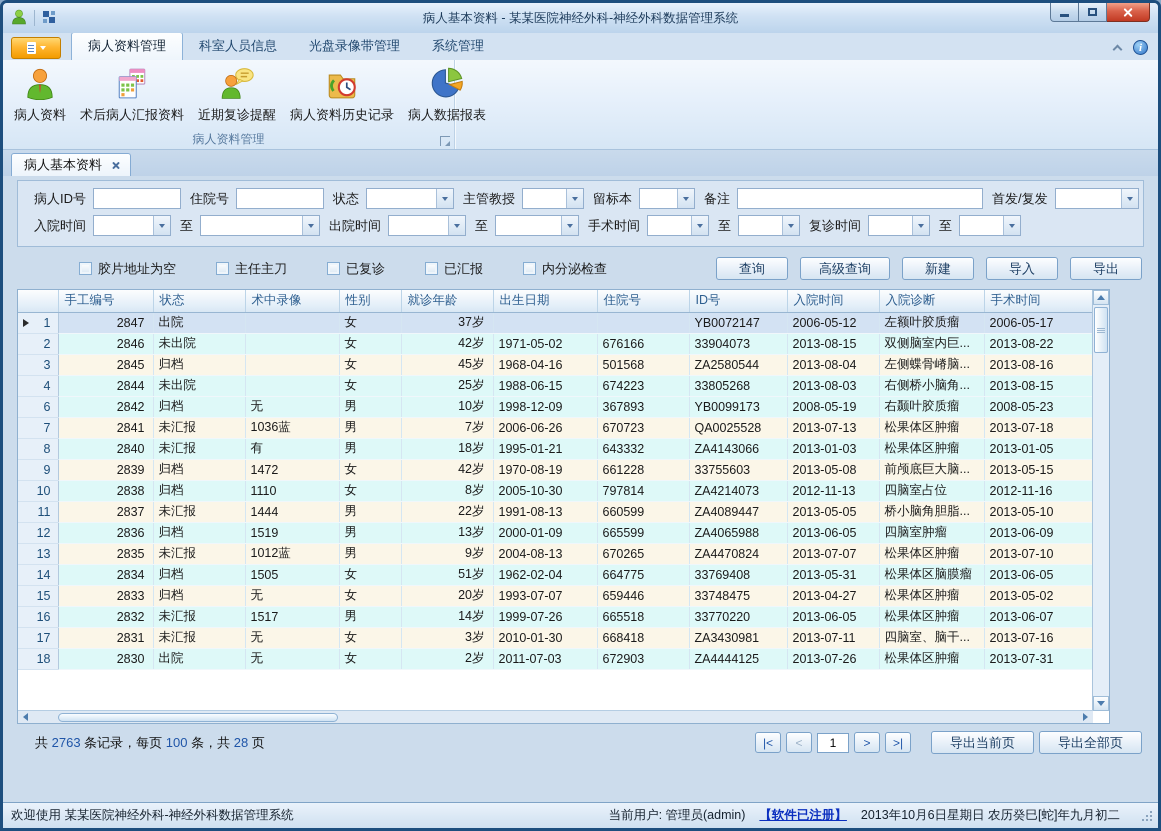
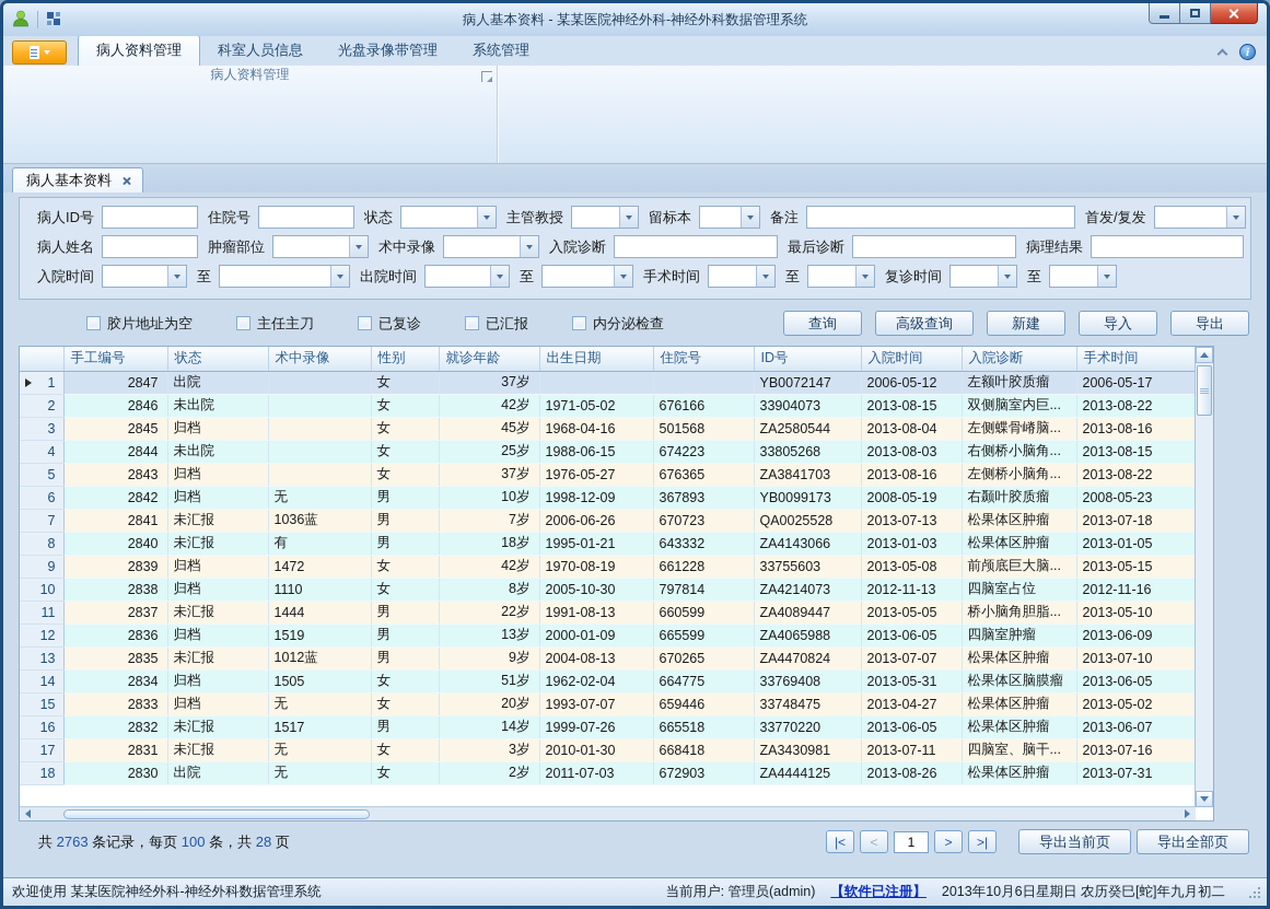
  病人基本资料 - 某某医院神经外科-神经外科数据管理系统
  病人资料管理
  科室人员信息
  光盘录像带管理
  系统管理
- 病人资料
- 术后病人汇报资料
- 近期复诊提醒
- 病人资料历史记录
- 病人数据报表
  病人资料管理
  病人基本资料
  病人ID号
  住院号
  状态
  主管教授
  留标本
  备注
  首发/复发
+ 病人姓名
+ 肿瘤部位
+ 术中录像
+ 入院诊断
+ 最后诊断
+ 病理结果
  入院时间
  至
  出院时间
  至
  手术时间
  至
  复诊时间
  至
  胶片地址为空
  主任主刀
  已复诊
  已汇报
  内分泌检查
  查询
  高级查询
  新建
  导入
  导出
  	手工编号	状态	术中录像	性别	就诊年龄	出生日期	住院号	ID号	入院时间	入院诊断	手术时间
  1	2847	出院		女	37岁			YB0072147	2006-05-12	左额叶胶质瘤	2006-05-17
  2	2846	未出院		女	42岁	1971-05-02	676166	33904073	2013-08-15	双侧脑室内巨...	2013-08-22
  3	2845	归档		女	45岁	1968-04-16	501568	ZA2580544	2013-08-04	左侧蝶骨嵴脑...	2013-08-16
  4	2844	未出院		女	25岁	1988-06-15	674223	33805268	2013-08-03	右侧桥小脑角...	2013-08-15
+ 5	2843	归档		女	37岁	1976-05-27	676365	ZA3841703	2013-08-16	左侧桥小脑角...	2013-08-22
  6	2842	归档	无	男	10岁	1998-12-09	367893	YB0099173	2008-05-19	右颞叶胶质瘤	2008-05-23
  7	2841	未汇报	1036蓝	男	7岁	2006-06-26	670723	QA0025528	2013-07-13	松果体区肿瘤	2013-07-18
  8	2840	未汇报	有	男	18岁	1995-01-21	643332	ZA4143066	2013-01-03	松果体区肿瘤	2013-01-05
  9	2839	归档	1472	女	42岁	1970-08-19	661228	33755603	2013-05-08	前颅底巨大脑...	2013-05-15
  10	2838	归档	1110	女	8岁	2005-10-30	797814	ZA4214073	2012-11-13	四脑室占位	2012-11-16
  11	2837	未汇报	1444	男	22岁	1991-08-13	660599	ZA4089447	2013-05-05	桥小脑角胆脂...	2013-05-10
  12	2836	归档	1519	男	13岁	2000-01-09	665599	ZA4065988	2013-06-05	四脑室肿瘤	2013-06-09
  13	2835	未汇报	1012蓝	男	9岁	2004-08-13	670265	ZA4470824	2013-07-07	松果体区肿瘤	2013-07-10
  14	2834	归档	1505	女	51岁	1962-02-04	664775	33769408	2013-05-31	松果体区脑膜瘤	2013-06-05
  15	2833	归档	无	女	20岁	1993-07-07	659446	33748475	2013-04-27	松果体区肿瘤	2013-05-02
  16	2832	未汇报	1517	男	14岁	1999-07-26	665518	33770220	2013-06-05	松果体区肿瘤	2013-06-07
  17	2831	未汇报	无	女	3岁	2010-01-30	668418	ZA3430981	2013-07-11	四脑室、脑干...	2013-07-16
- 18	2830	出院	无	女	2岁	2011-07-03	672903	ZA4444125	2013-07-26	松果体区肿瘤	2013-07-31
+ 18	2830	出院	无	女	2岁	2011-07-03	672903	ZA4444125	2013-08-26	松果体区肿瘤	2013-07-31
  共 2763 条记录，每页 100 条，共 28 页
  |<
  <
  1
  >
  >|
  导出当前页
  导出全部页
  欢迎使用 某某医院神经外科-神经外科数据管理系统
  当前用户: 管理员(admin)
  【软件已注册】
  2013年10月6日星期日 农历癸巳[蛇]年九月初二
